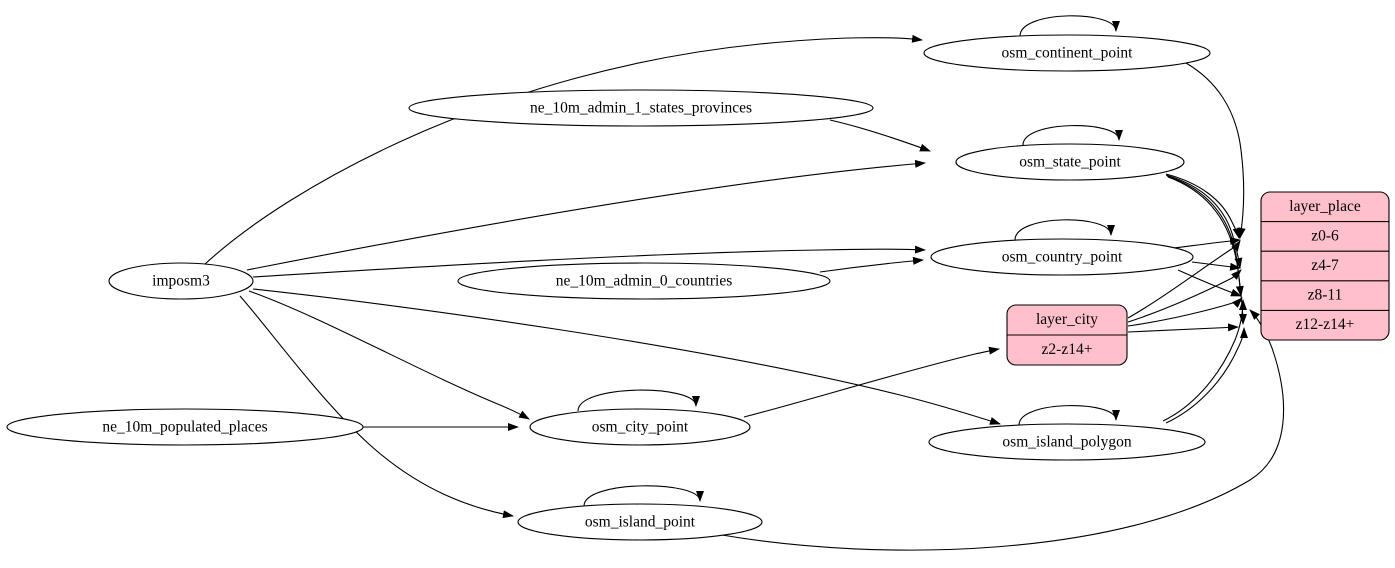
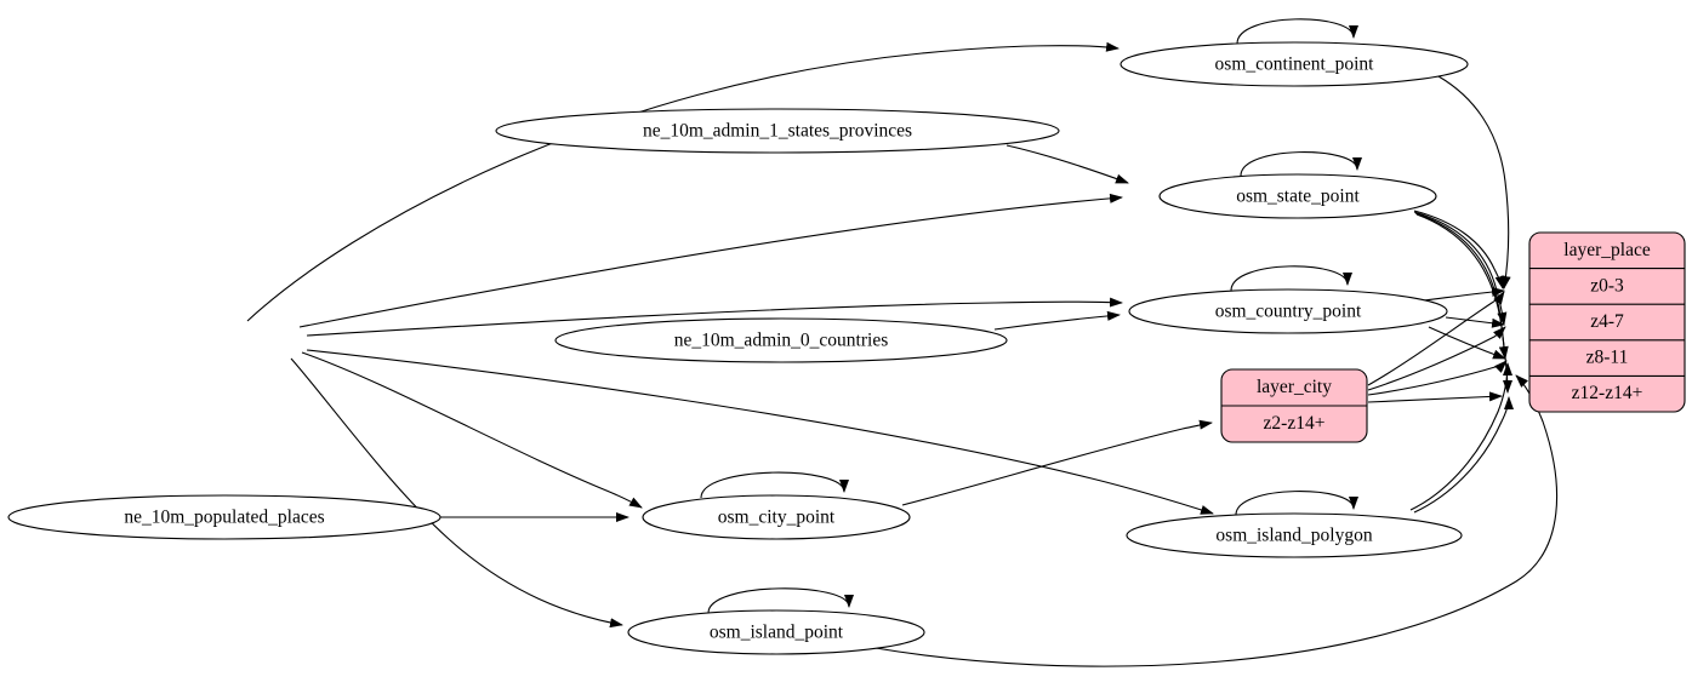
- imposm3
  ne_10m_admin_1_states_provinces
  ne_10m_admin_0_countries
  ne_10m_populated_places
  osm_continent_point
  osm_state_point
  osm_country_point
  osm_city_point
  osm_island_point
  osm_island_polygon
  layer_place
- z0-6
+ z0-3
  z4-7
  z8-11
  z12-z14+
  layer_city
  z2-z14+
